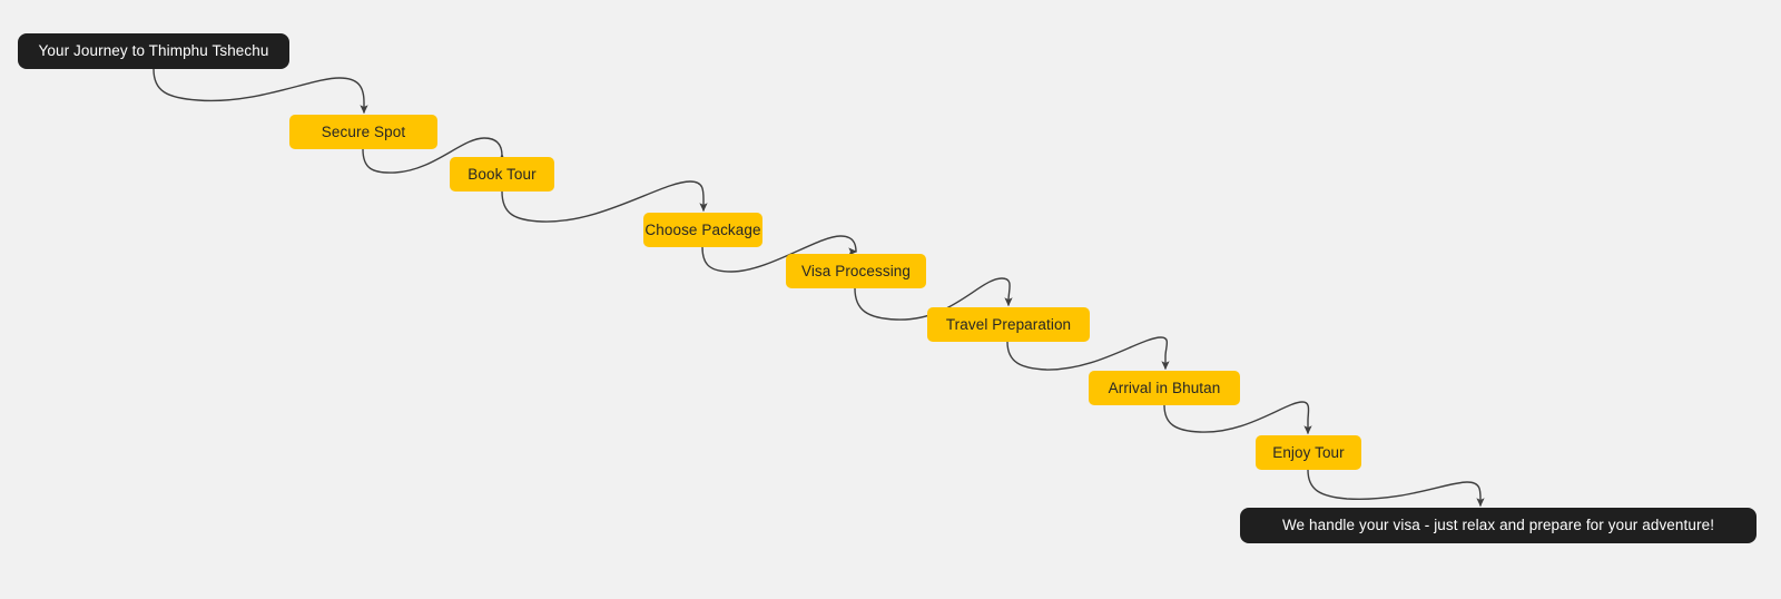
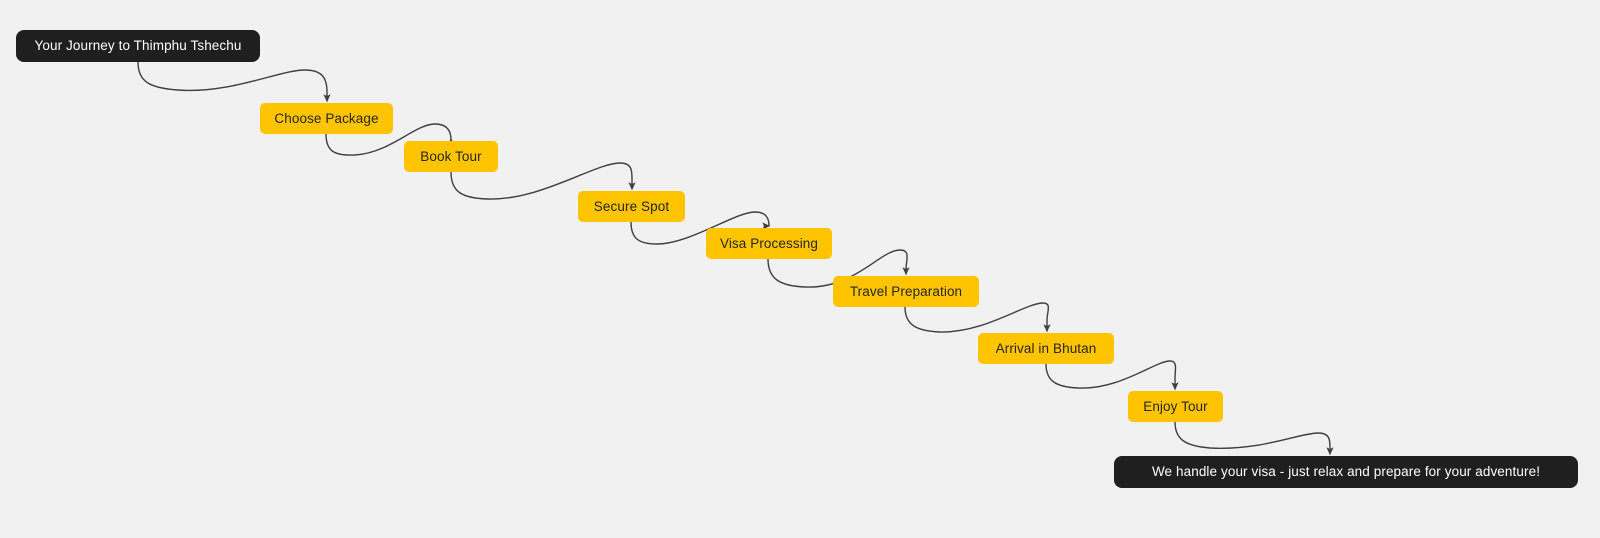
  Your Journey to Thimphu Tshechu
- Secure Spot
+ Choose Package
  Book Tour
- Choose Package
+ Secure Spot
  Visa Processing
  Travel Preparation
  Arrival in Bhutan
  Enjoy Tour
  We handle your visa - just relax and prepare for your adventure!
